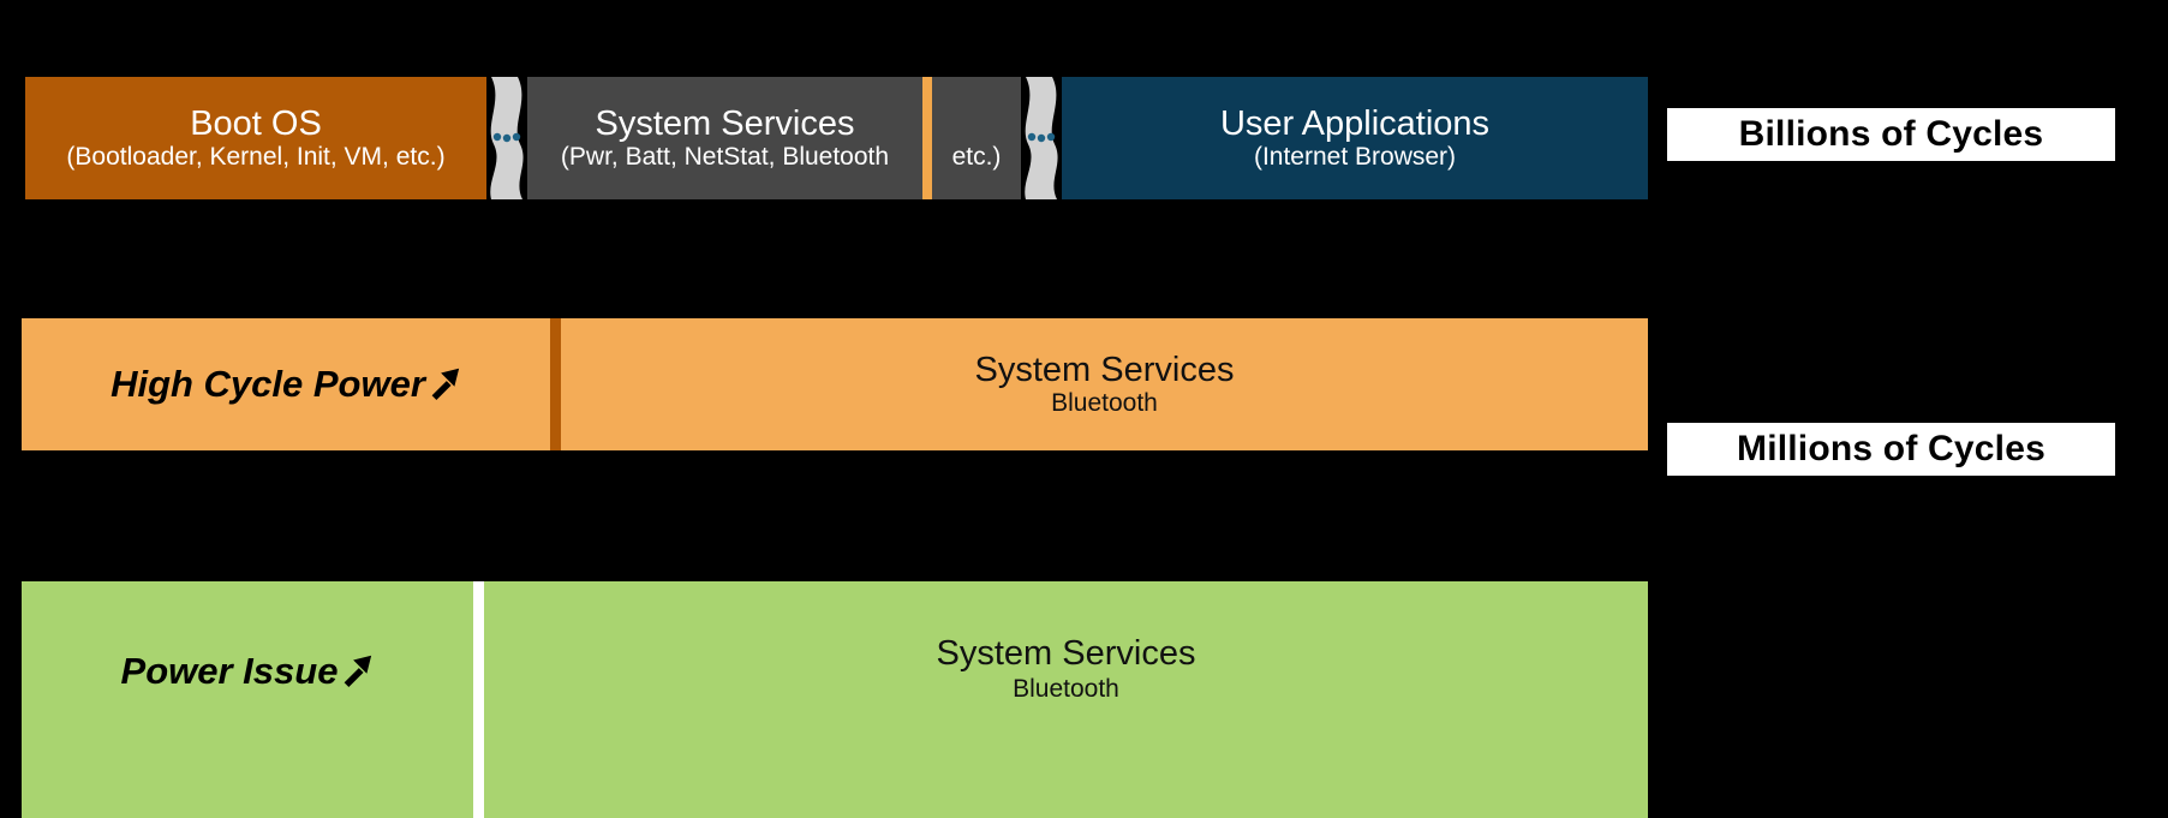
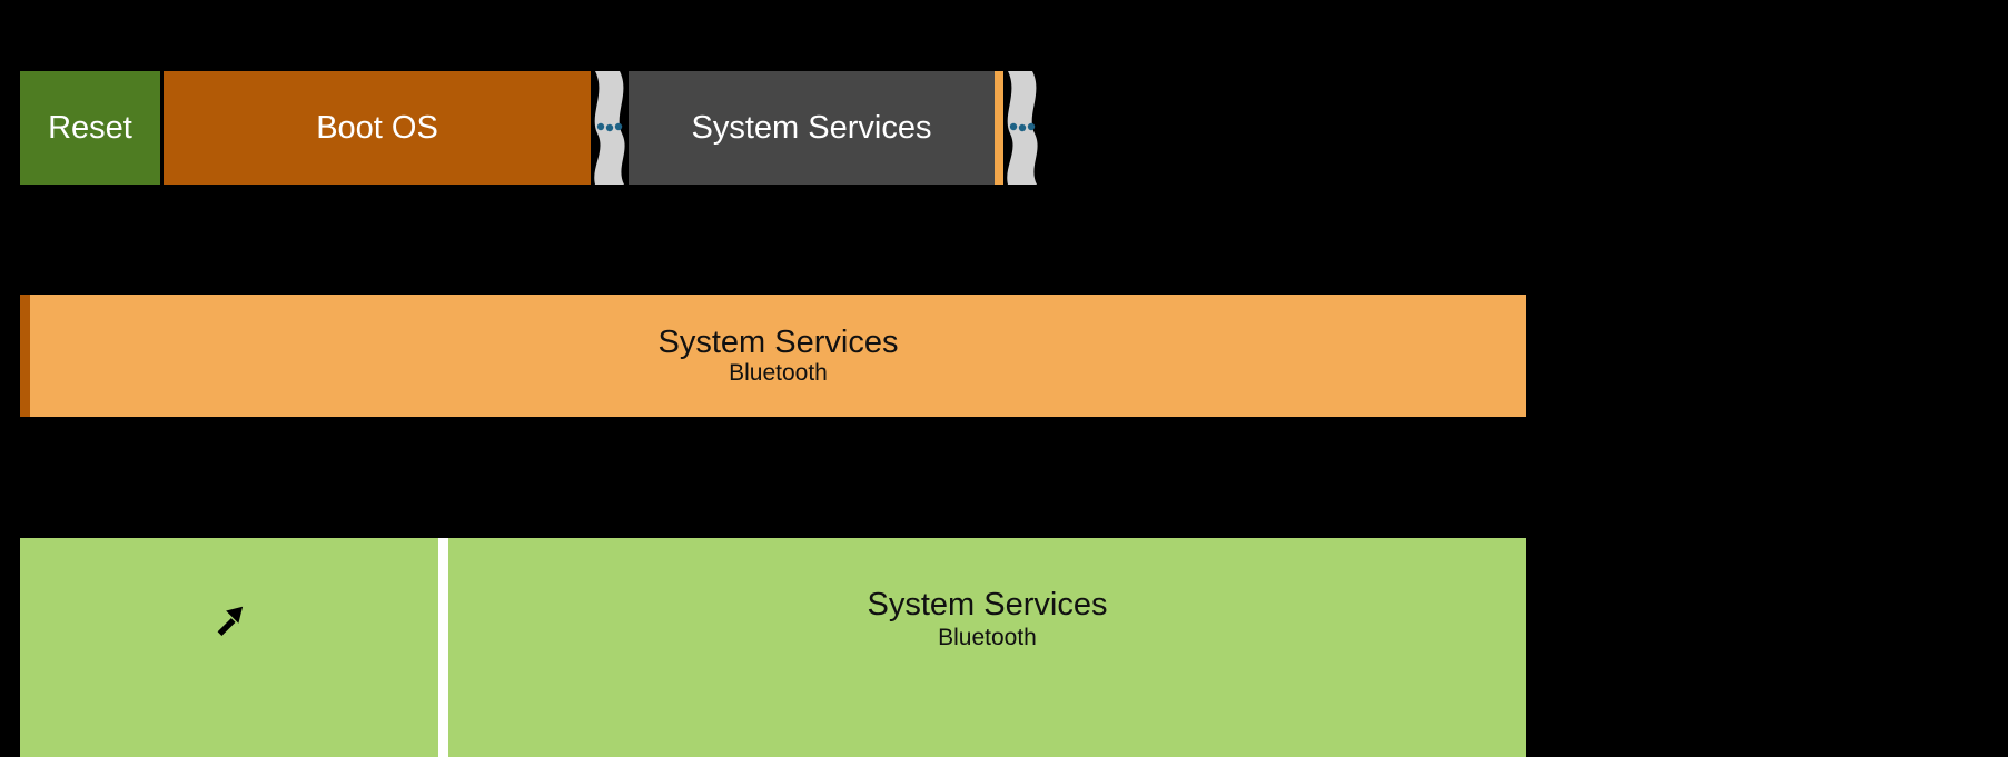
+ Reset
  Boot OS
- (Bootloader, Kernel, Init, VM, etc.)
  System Services
- (Pwr, Batt, NetStat, Bluetooth
- etc.)
- User Applications
- (Internet Browser)
- Billions of Cycles
- High Cycle Power
  System Services
  Bluetooth
- Millions of Cycles
- Power Issue
  System Services
  Bluetooth
